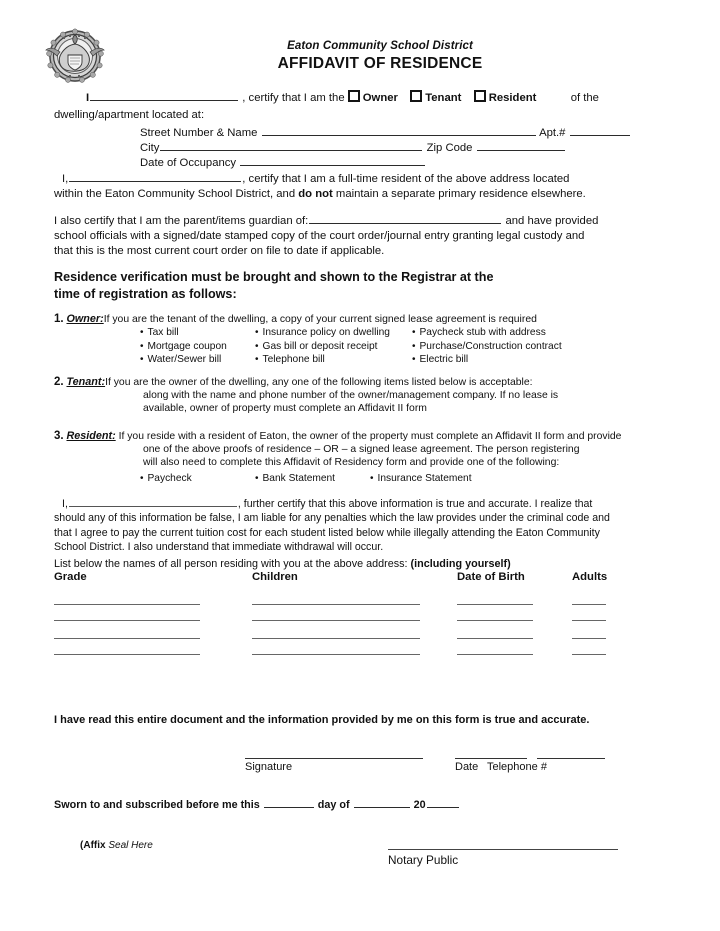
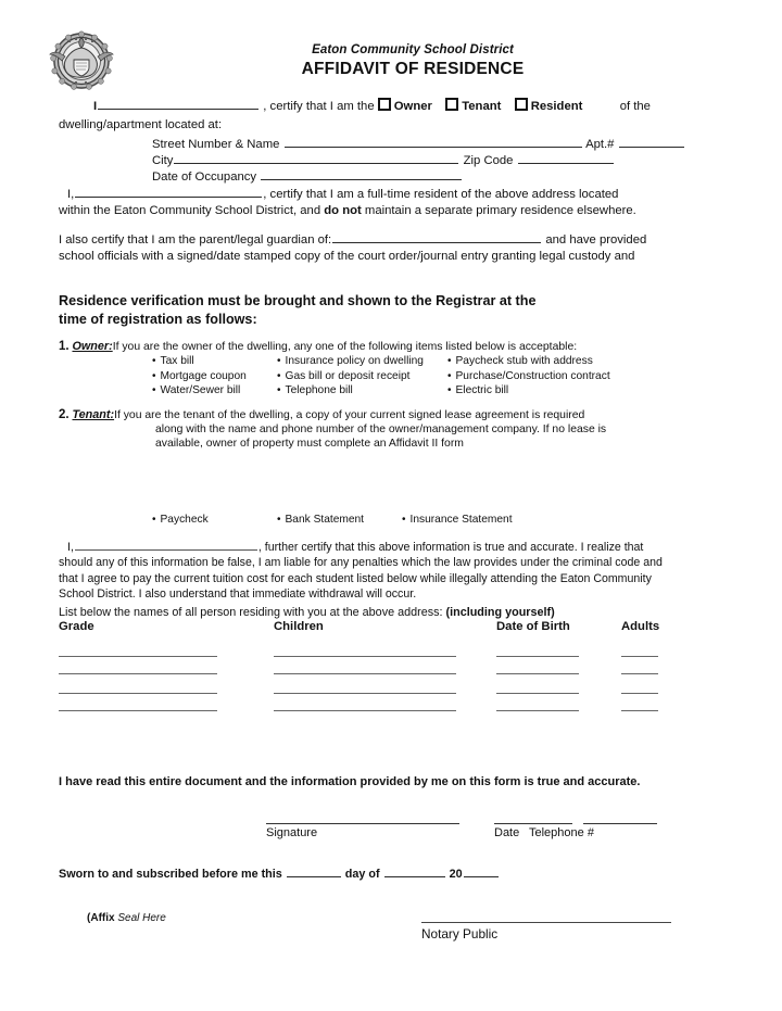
  Eaton Community School District
  AFFIDAVIT OF RESIDENCE
  I , certify that I am the Owner Tenant Resident of the
  dwelling/apartment located at:
  Street Number & Name Apt.#
  City Zip Code
  Date of Occupancy
  I, , certify that I am a full-time resident of the above address located
  within the Eaton Community School District, and do not maintain a separate primary residence elsewhere.
- I also certify that I am the parent/items guardian of: and have provided
+ I also certify that I am the parent/legal guardian of: and have provided
  school officials with a signed/date stamped copy of the court order/journal entry granting legal custody and
- that this is the most current court order on file to date if applicable.
  Residence verification must be brought and shown to the Registrar at the
  time of registration as follows:
- 1. Owner:If you are the tenant of the dwelling, a copy of your current signed lease agreement is required
+ 1. Owner:If you are the owner of the dwelling, any one of the following items listed below is acceptable:
  Tax bill
  Mortgage coupon
  Water/Sewer bill
  Insurance policy on dwelling
  Gas bill or deposit receipt
  Telephone bill
  Paycheck stub with address
  Purchase/Construction contract
  Electric bill
- 2. Tenant:If you are the owner of the dwelling, any one of the following items listed below is acceptable:
+ 2. Tenant:If you are the tenant of the dwelling, a copy of your current signed lease agreement is required
  along with the name and phone number of the owner/management company. If no lease is
  available, owner of property must complete an Affidavit II form
- 3. Resident: If you reside with a resident of Eaton, the owner of the property must complete an Affidavit II form and provide
- one of the above proofs of residence – OR – a signed lease agreement. The person registering
- will also need to complete this Affidavit of Residency form and provide one of the following:
  Paycheck
  Bank Statement
  Insurance Statement
  I, , further certify that this above information is true and accurate. I realize that
  should any of this information be false, I am liable for any penalties which the law provides under the criminal code and
  that I agree to pay the current tuition cost for each student listed below while illegally attending the Eaton Community
  School District. I also understand that immediate withdrawal will occur.
  List below the names of all person residing with you at the above address: (including yourself)
  Grade
  Children
  Date of Birth
  Adults
  I have read this entire document and the information provided by me on this form is true and accurate.
  Signature
  Date
  Telephone #
  Sworn to and subscribed before me this day of 20
  (Affix Seal Here
  Notary Public
